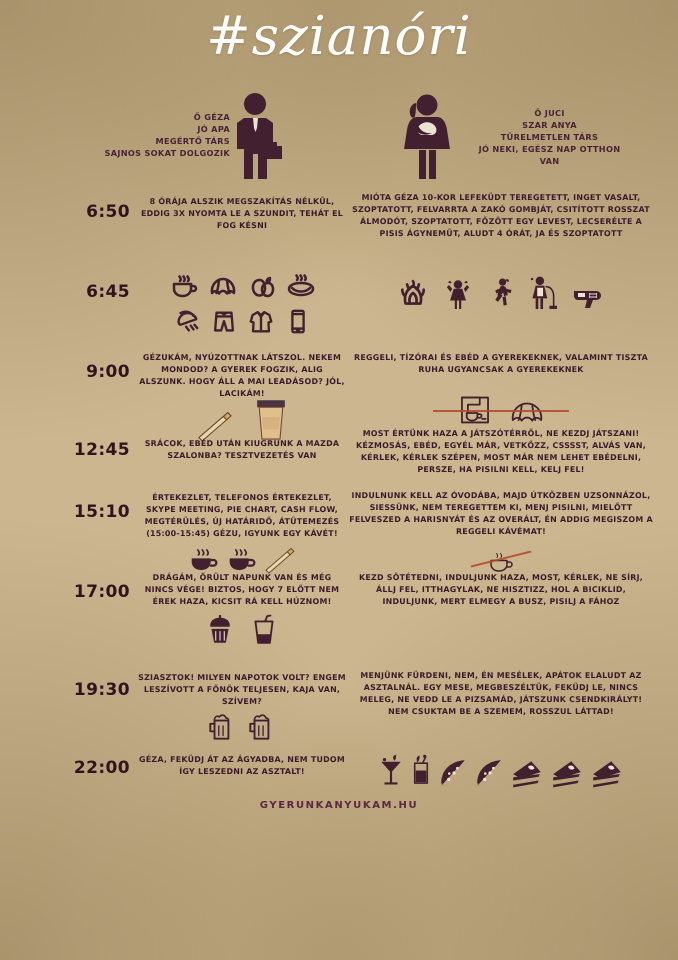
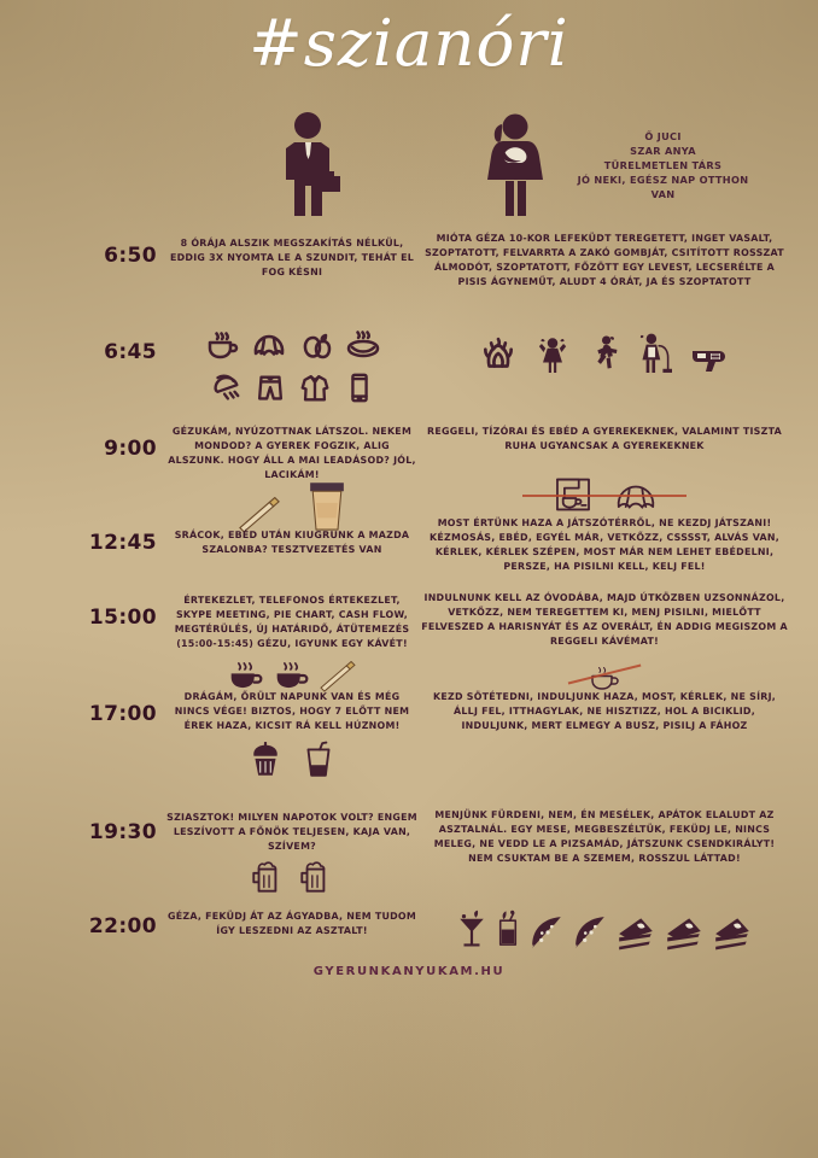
  #szianóri
- Ő GÉZA
- JÓ APA
- MEGÉRTŐ TÁRS
- SAJNOS SOKAT DOLGOZIK
  Ő JUCI
  SZAR ANYA
  TÜRELMETLEN TÁRS
  JÓ NEKI, EGÉSZ NAP OTTHON
  VAN
  6:50
  8 ÓRÁJA ALSZIK MEGSZAKÍTÁS NÉLKÜL, EDDIG 3X NYOMTA LE A SZUNDIT, TEHÁT EL FOG KÉSNI
  MIÓTA GÉZA 10-KOR LEFEKÜDT TEREGETETT, INGET VASALT, SZOPTATOTT, FELVARRTA A ZAKÓ GOMBJÁT, CSITÍTOTT ROSSZAT ÁLMODÓT, SZOPTATOTT, FŐZÖTT EGY LEVEST, LECSERÉLTE A PISIS ÁGYNEMŰT, ALUDT 4 ÓRÁT, JA ÉS SZOPTATOTT
  6:45
  9:00
  GÉZUKÁM, NYÚZOTTNAK LÁTSZOL. NEKEM MONDOD? A GYEREK FOGZIK, ALIG ALSZUNK. HOGY ÁLL A MAI LEADÁSOD? JÓL, LACIKÁM!
  REGGELI, TÍZÓRAI ÉS EBÉD A GYEREKEKNEK, VALAMINT TISZTA RUHA UGYANCSAK A GYEREKEKNEK
  12:45
  SRÁCOK, EBÉD UTÁN KIUGRUNK A MAZDA SZALONBA? TESZTVEZETÉS VAN
  MOST ÉRTÜNK HAZA A JÁTSZÓTÉRRŐL, NE KEZDJ JÁTSZANI! KÉZMOSÁS, EBÉD, EGYÉL MÁR, VETKŐZZ, CSSSST, ALVÁS VAN, KÉRLEK, KÉRLEK SZÉPEN, MOST MÁR NEM LEHET EBÉDELNI, PERSZE, HA PISILNI KELL, KELJ FEL!
- 15:10
+ 15:00
  ÉRTEKEZLET, TELEFONOS ÉRTEKEZLET, SKYPE MEETING, PIE CHART, CASH FLOW, MEGTÉRÜLÉS, ÚJ HATÁRIDŐ, ÁTÜTEMEZÉS (15:00-15:45) GÉZU, IGYUNK EGY KÁVÉT!
- INDULNUNK KELL AZ ÓVODÁBA, MAJD ÚTKÖZBEN UZSONNÁZOL, SIESSÜNK, NEM TEREGETTEM KI, MENJ PISILNI, MIELŐTT FELVESZED A HARISNYÁT ÉS AZ OVERÁLT, ÉN ADDIG MEGISZOM A REGGELI KÁVÉMAT!
+ INDULNUNK KELL AZ ÓVODÁBA, MAJD ÚTKÖZBEN UZSONNÁZOL, VETKŐZZ, NEM TEREGETTEM KI, MENJ PISILNI, MIELŐTT FELVESZED A HARISNYÁT ÉS AZ OVERÁLT, ÉN ADDIG MEGISZOM A REGGELI KÁVÉMAT!
  17:00
  DRÁGÁM, ŐRÜLT NAPUNK VAN ÉS MÉG NINCS VÉGE! BIZTOS, HOGY 7 ELŐTT NEM ÉREK HAZA, KICSIT RÁ KELL HÚZNOM!
  KEZD SÖTÉTEDNI, INDULJUNK HAZA, MOST, KÉRLEK, NE SÍRJ, ÁLLJ FEL, ITTHAGYLAK, NE HISZTIZZ, HOL A BICIKLID, INDULJUNK, MERT ELMEGY A BUSZ, PISILJ A FÁHOZ
  19:30
  SZIASZTOK! MILYEN NAPOTOK VOLT? ENGEM LESZÍVOTT A FŐNÖK TELJESEN, KAJA VAN, SZÍVEM?
  MENJÜNK FÜRDENI, NEM, ÉN MESÉLEK, APÁTOK ELALUDT AZ ASZTALNÁL. EGY MESE, MEGBESZÉLTÜK, FEKÜDJ LE, NINCS MELEG, NE VEDD LE A PIZSAMÁD, JÁTSZUNK CSENDKIRÁLYT! NEM CSUKTAM BE A SZEMEM, ROSSZUL LÁTTAD!
  22:00
  GÉZA, FEKÜDJ ÁT AZ ÁGYADBA, NEM TUDOM ÍGY LESZEDNI AZ ASZTALT!
  GYERUNKANYUKAM.HU
